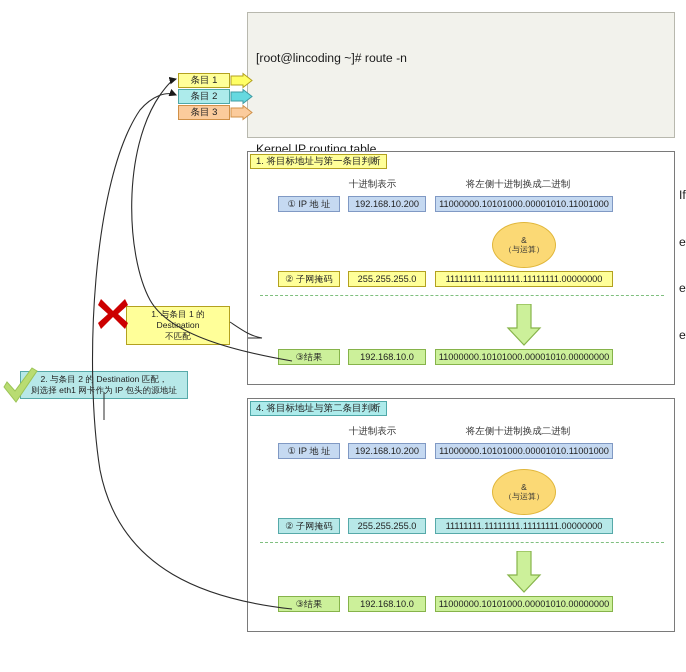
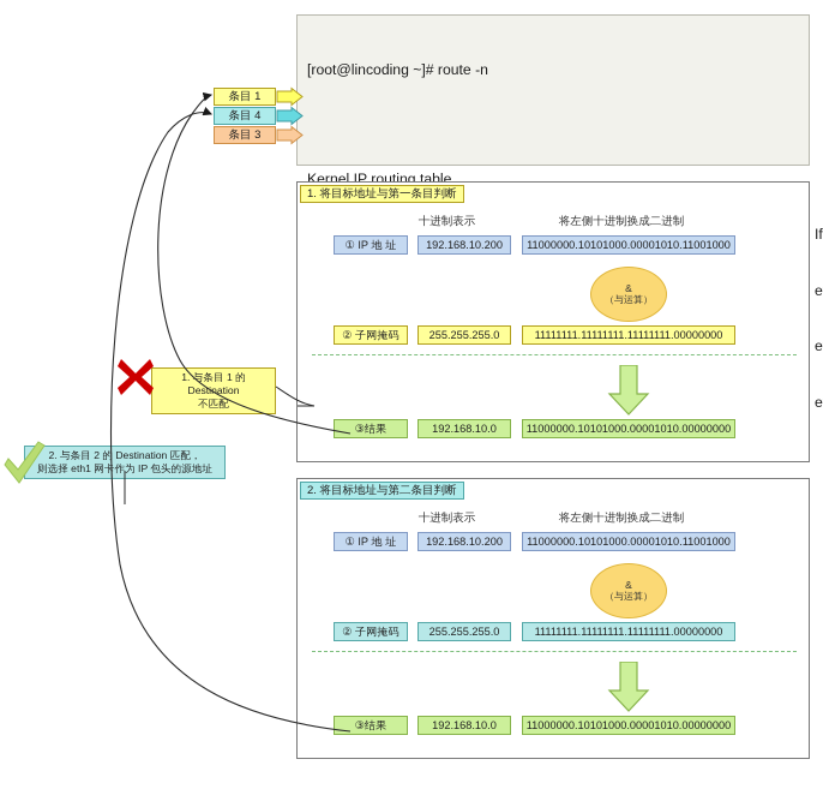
  [root@lincoding ~]# route -n
  Kernel IP routing table
  条目 1
- 条目 2
+ 条目 4
  条目 3
  1. 将目标地址与第一条目判断
  十进制表示
  将左侧十进制换成二进制
  ① IP 地 址
  192.168.10.200
  11000000.10101000.00001010.11001000
  &
  （与运算）
  ② 子网掩码
  255.255.255.0
  11111111.11111111.11111111.00000000
  ③结果
  192.168.10.0
  11000000.10101000.00001010.00000000
- 4. 将目标地址与第二条目判断
+ 2. 将目标地址与第二条目判断
  十进制表示
  将左侧十进制换成二进制
  ① IP 地 址
  192.168.10.200
  11000000.10101000.00001010.11001000
  &
  （与运算）
  ② 子网掩码
  255.255.255.0
  11111111.11111111.11111111.00000000
  ③结果
  192.168.10.0
  11000000.10101000.00001010.00000000
  1. 与条目 1 的 Destnation
  不匹配
  2. 与条目 2 的 Destination 匹配，
  则选择 eth1 网卡作为 IP 包头的源地址
